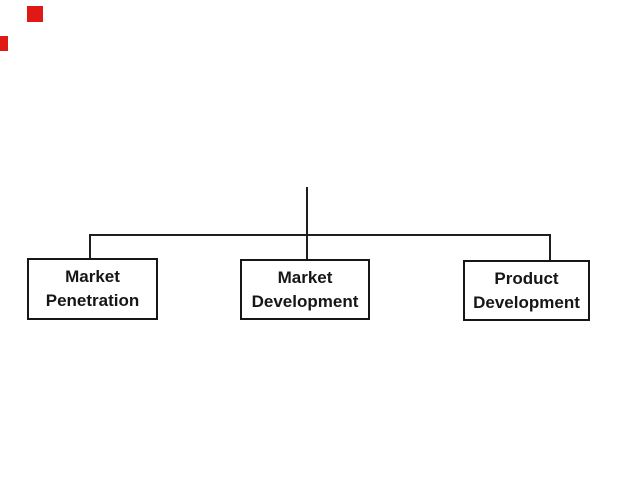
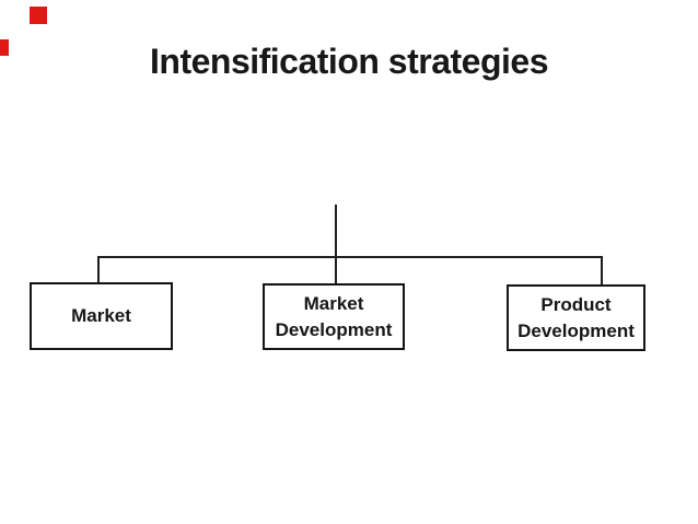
+ Intensification strategies
  Market
- Penetration
  Market
  Development
  Product
  Development
